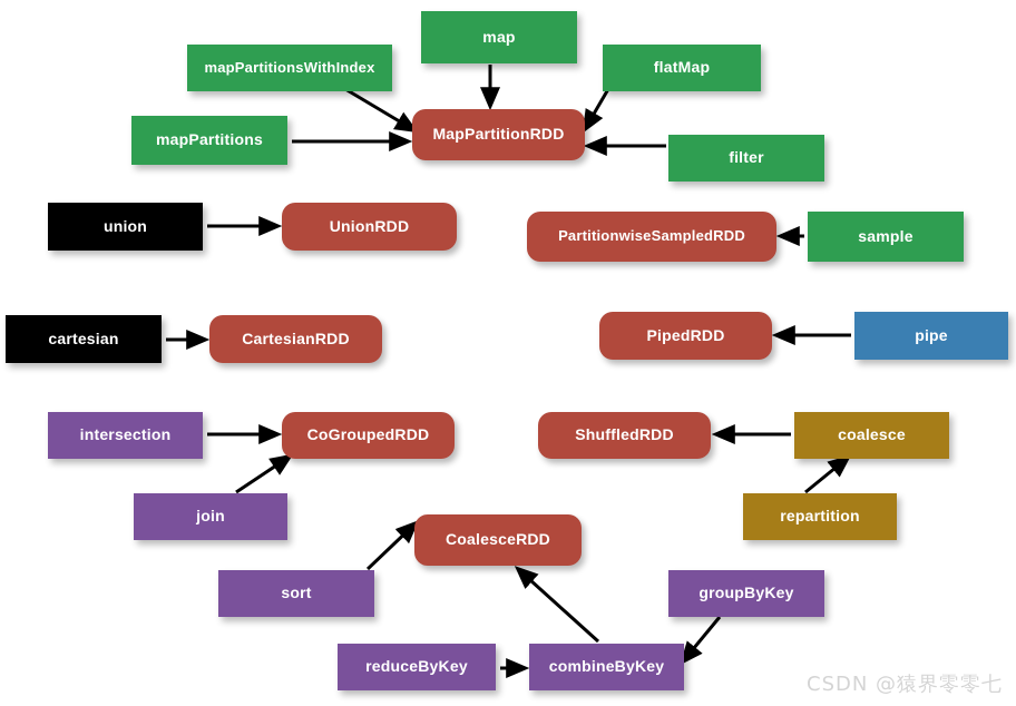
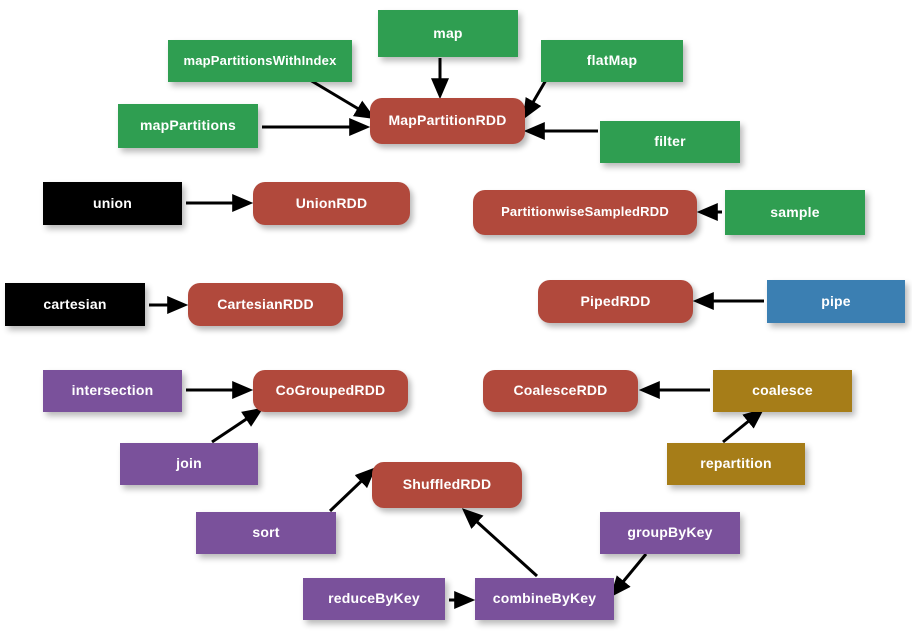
  map
  mapPartitionsWithIndex
  flatMap
  mapPartitions
  MapPartitionRDD
  filter
  union
  UnionRDD
  PartitionwiseSampledRDD
  sample
  cartesian
  CartesianRDD
  PipedRDD
  pipe
  intersection
  CoGroupedRDD
- ShuffledRDD
+ CoalesceRDD
  coalesce
  join
  repartition
- CoalesceRDD
+ ShuffledRDD
  sort
  groupByKey
  reduceByKey
  combineByKey
- CSDN @猿界零零七
